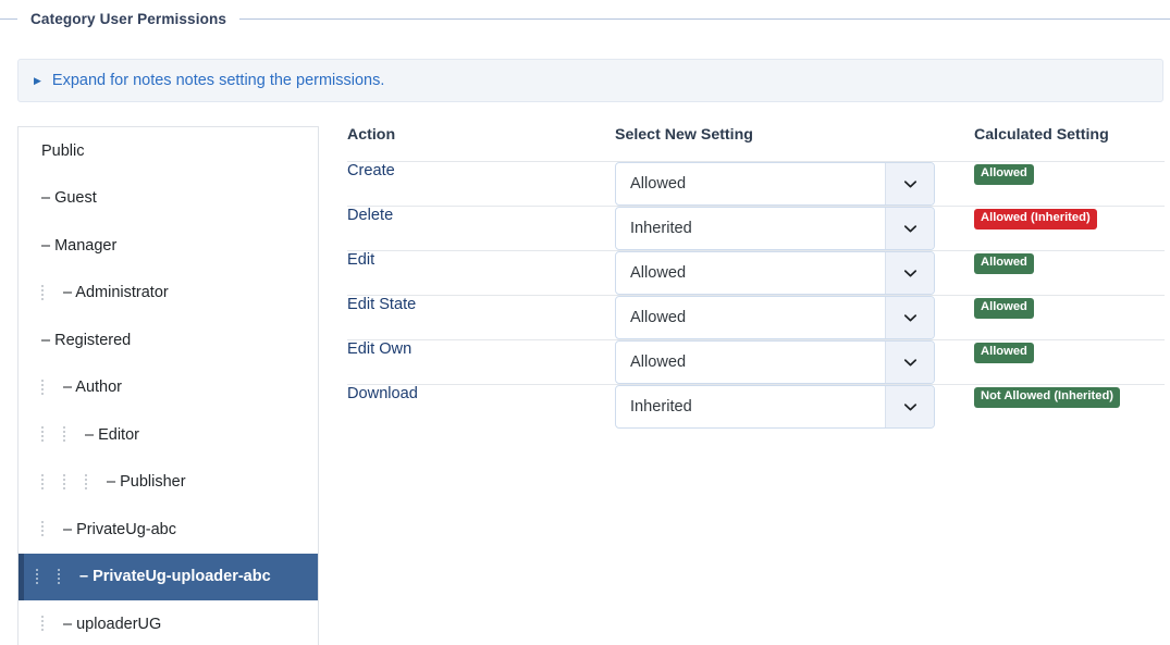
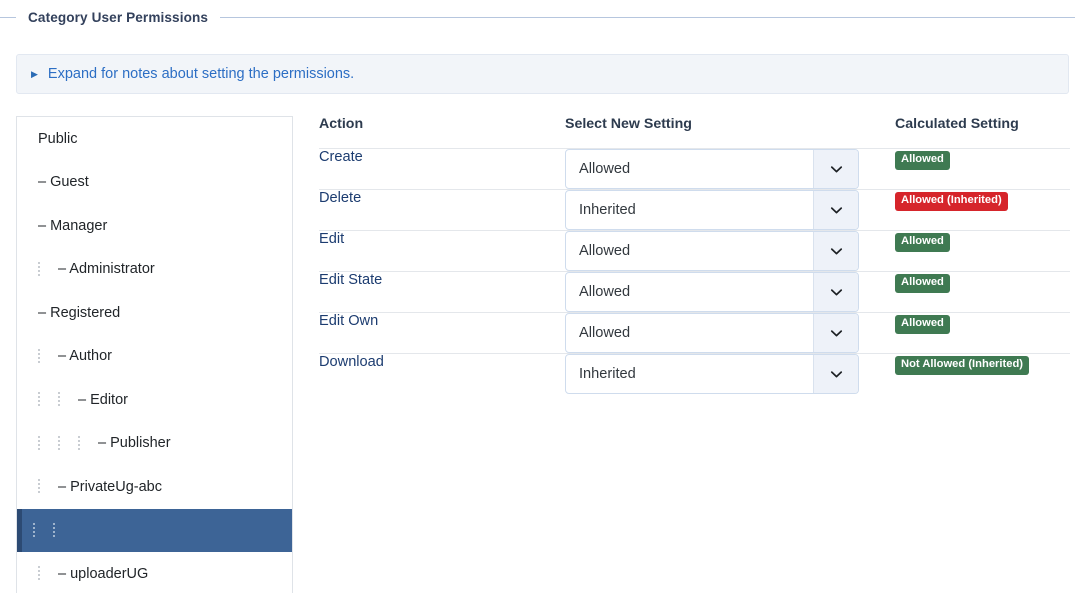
  Category User Permissions
  ▶
- Expand for notes notes setting the permissions.
+ Expand for notes about setting the permissions.
  Public
  – Guest
  – Manager
  – Administrator
  – Registered
  – Author
  – Editor
  – Publisher
  – PrivateUg-abc
- – PrivateUg-uploader-abc
  – uploaderUG
  Action	Select New Setting	Calculated Setting
  Create	Allowed	Allowed
  Delete	Inherited	Allowed (Inherited)
  Edit	Allowed	Allowed
  Edit State	Allowed	Allowed
  Edit Own	Allowed	Allowed
  Download	Inherited	Not Allowed (Inherited)
